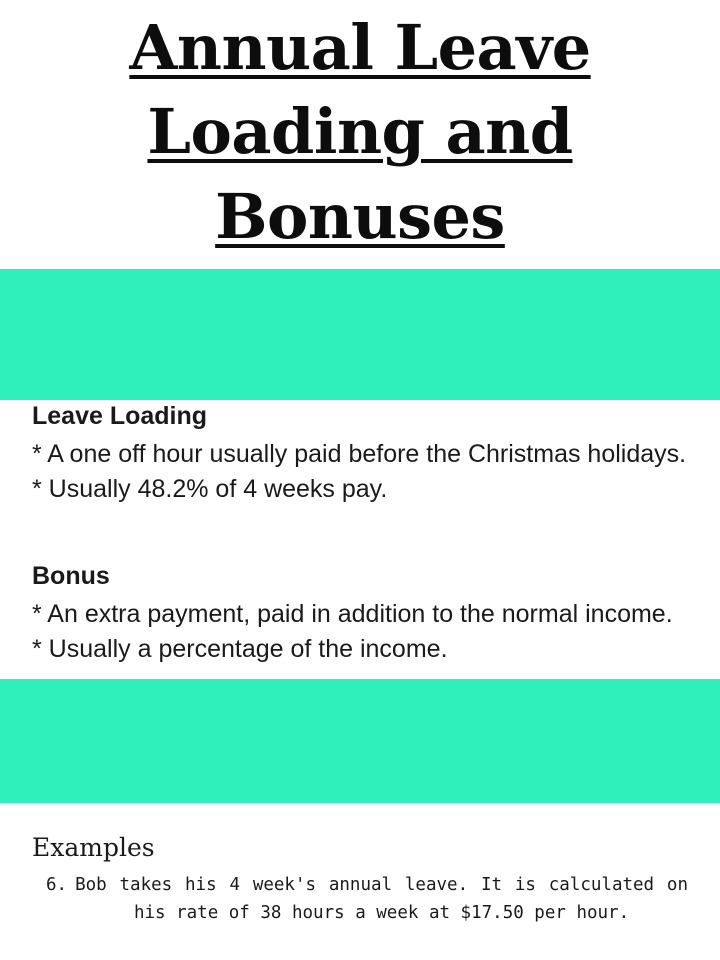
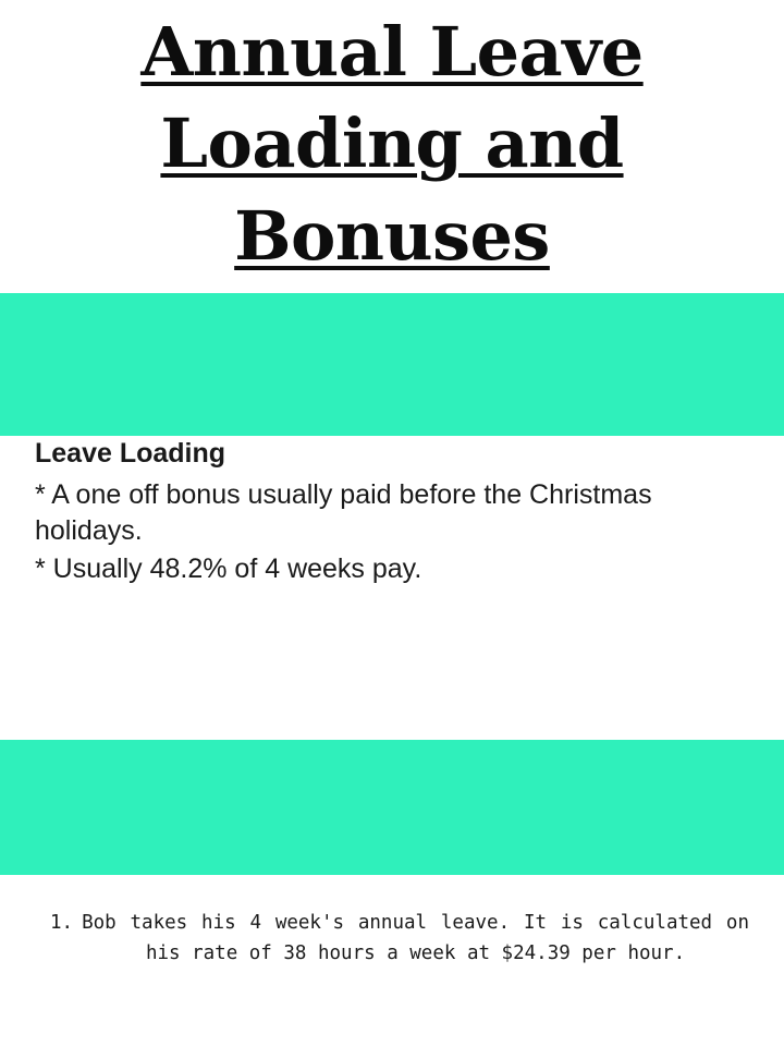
  Annual Leave
  Loading and
  Bonuses
  Leave Loading
- * A one off hour usually paid before the Christmas holidays.
+ * A one off bonus usually paid before the Christmas holidays.
  * Usually 48.2% of 4 weeks pay.
- Bonus
- * An extra payment, paid in addition to the normal income.
- * Usually a percentage of the income.
- Examples
- 6.
+ 1.
- Bob takes his 4 week's annual leave. It is calculated on his rate of 38 hours a week at $17.50 per hour.
+ Bob takes his 4 week's annual leave. It is calculated on his rate of 38 hours a week at $24.39 per hour.
